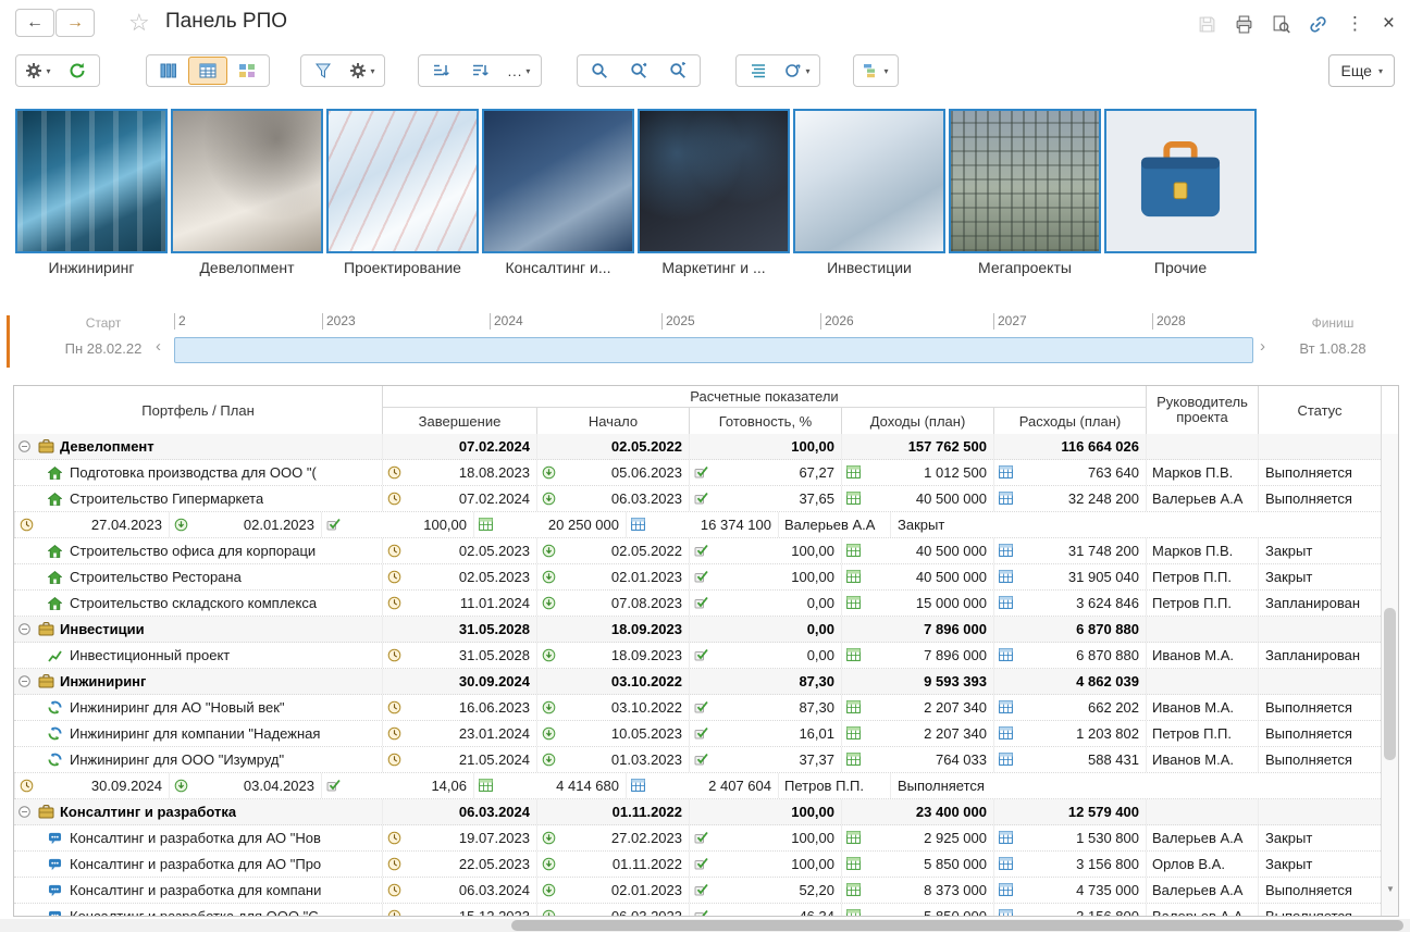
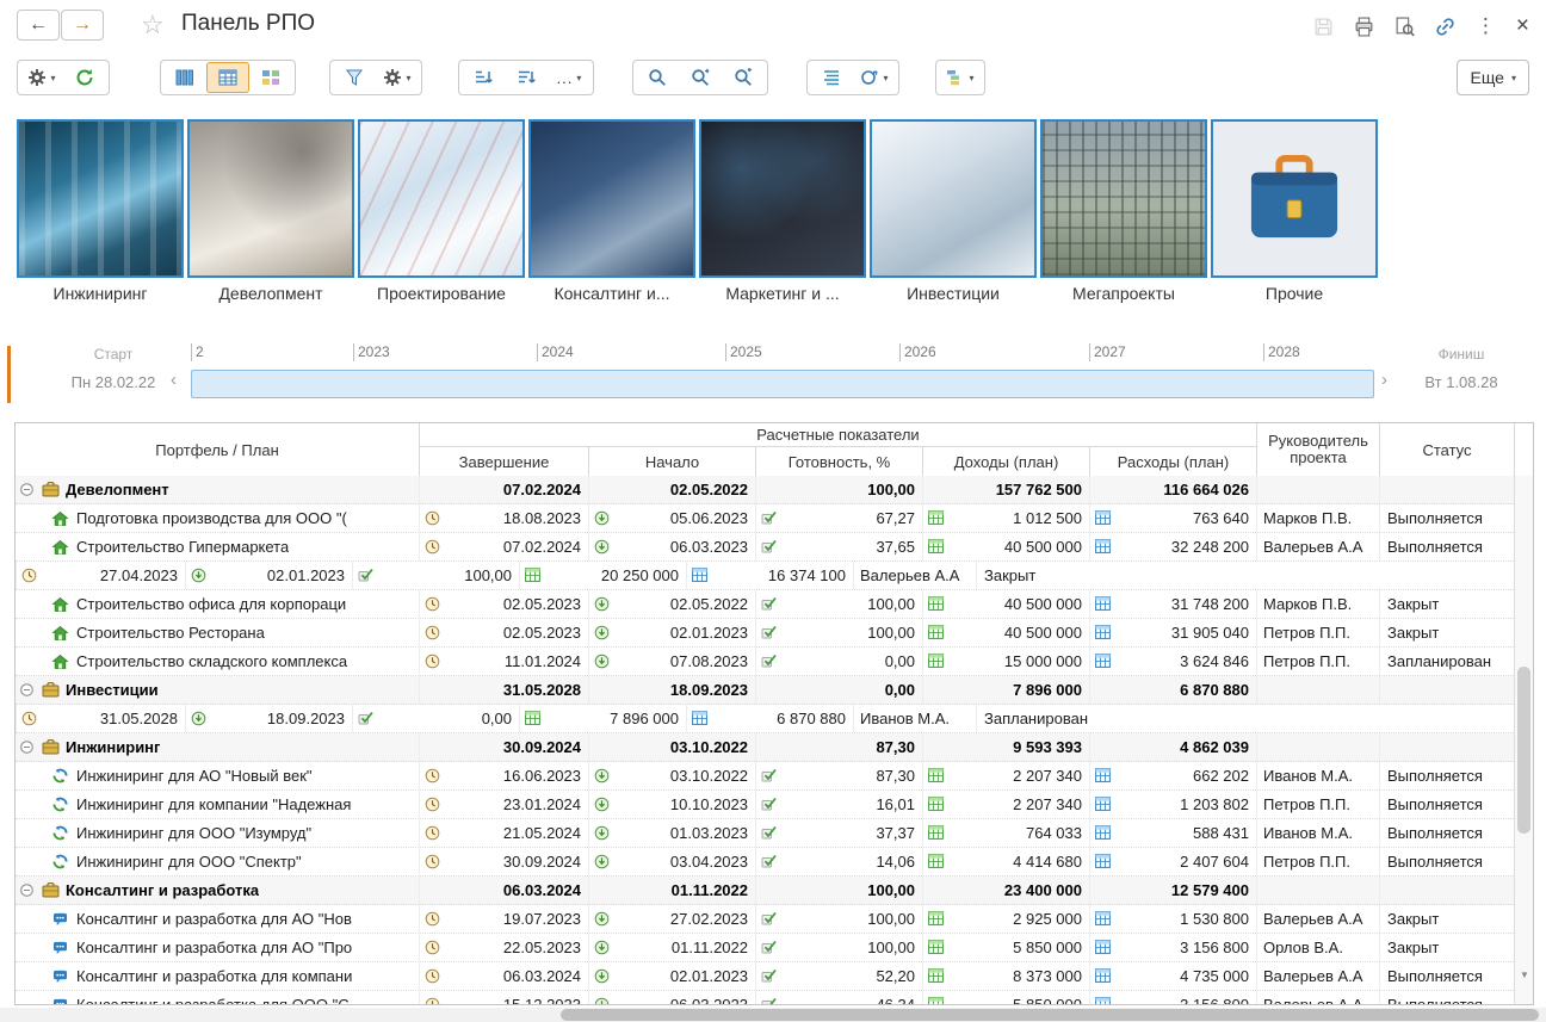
  ←
  →
  ☆
  Панель РПО
  ⋮
  ×
  ▾
  ▾
  ...
  ▾
  ▾
  ▾
  Еще
  ▾
  Инжиниринг
  Девелопмент
  Проектирование
  Консалтинг и...
  Маркетинг и ...
  Инвестиции
  Мегапроекты
  Прочие
  Старт
  Пн 28.02.22
  ‹
  2
  2023
  2024
  2025
  2026
  2027
  2028
  ›
  Финиш
  Вт 1.08.28
  Портфель / План
  Расчетные показатели
  Завершение
  Начало
  Готовность, %
  Доходы (план)
  Расходы (план)
  Руководитель проекта
  Статус
  Девелопмент
  07.02.2024
  02.05.2022
  100,00
  157 762 500
  116 664 026
  Подготовка производства для ООО "(
  18.08.2023
  05.06.2023
  67,27
  1 012 500
  763 640
  Марков П.В.
  Выполняется
  Строительство Гипермаркета
  07.02.2024
  06.03.2023
  37,65
  40 500 000
  32 248 200
  Валерьев А.А
  Выполняется
  27.04.2023
  02.01.2023
  100,00
  20 250 000
  16 374 100
  Валерьев А.А
  Закрыт
  Строительство офиса для корпораци
  02.05.2023
  02.05.2022
  100,00
  40 500 000
  31 748 200
  Марков П.В.
  Закрыт
  Строительство Ресторана
  02.05.2023
  02.01.2023
  100,00
  40 500 000
  31 905 040
  Петров П.П.
  Закрыт
  Строительство складского комплекса
  11.01.2024
  07.08.2023
  0,00
  15 000 000
  3 624 846
  Петров П.П.
  Запланирован
  Инвестиции
  31.05.2028
  18.09.2023
  0,00
  7 896 000
  6 870 880
- Инвестиционный проект
  31.05.2028
  18.09.2023
  0,00
  7 896 000
  6 870 880
  Иванов М.А.
  Запланирован
  Инжиниринг
  30.09.2024
  03.10.2022
  87,30
  9 593 393
  4 862 039
  Инжиниринг для АО "Новый век"
  16.06.2023
  03.10.2022
  87,30
  2 207 340
  662 202
  Иванов М.А.
  Выполняется
  Инжиниринг для компании "Надежная
  23.01.2024
- 10.05.2023
+ 10.10.2023
  16,01
  2 207 340
  1 203 802
  Петров П.П.
  Выполняется
  Инжиниринг для ООО "Изумруд"
  21.05.2024
  01.03.2023
  37,37
  764 033
  588 431
  Иванов М.А.
  Выполняется
+ Инжиниринг для ООО "Спектр"
  30.09.2024
  03.04.2023
  14,06
  4 414 680
  2 407 604
  Петров П.П.
  Выполняется
  Консалтинг и разработка
  06.03.2024
  01.11.2022
  100,00
  23 400 000
  12 579 400
  Консалтинг и разработка для АО "Нов
  19.07.2023
  27.02.2023
  100,00
  2 925 000
  1 530 800
  Валерьев А.А
  Закрыт
  Консалтинг и разработка для АО "Про
  22.05.2023
  01.11.2022
  100,00
  5 850 000
  3 156 800
  Орлов В.А.
  Закрыт
  Консалтинг и разработка для компани
  06.03.2024
  02.01.2023
  52,20
  8 373 000
  4 735 000
  Валерьев А.А
  Выполняется
  ▼
